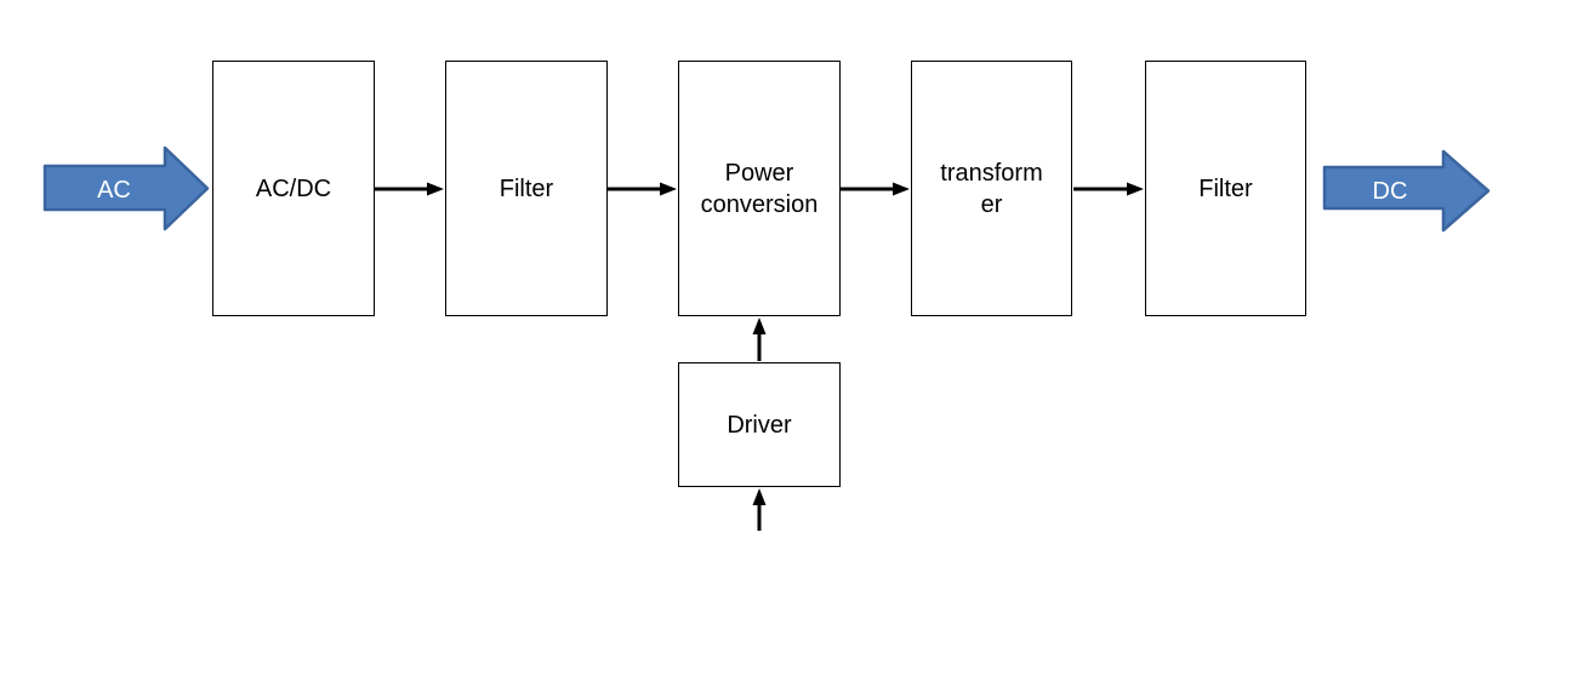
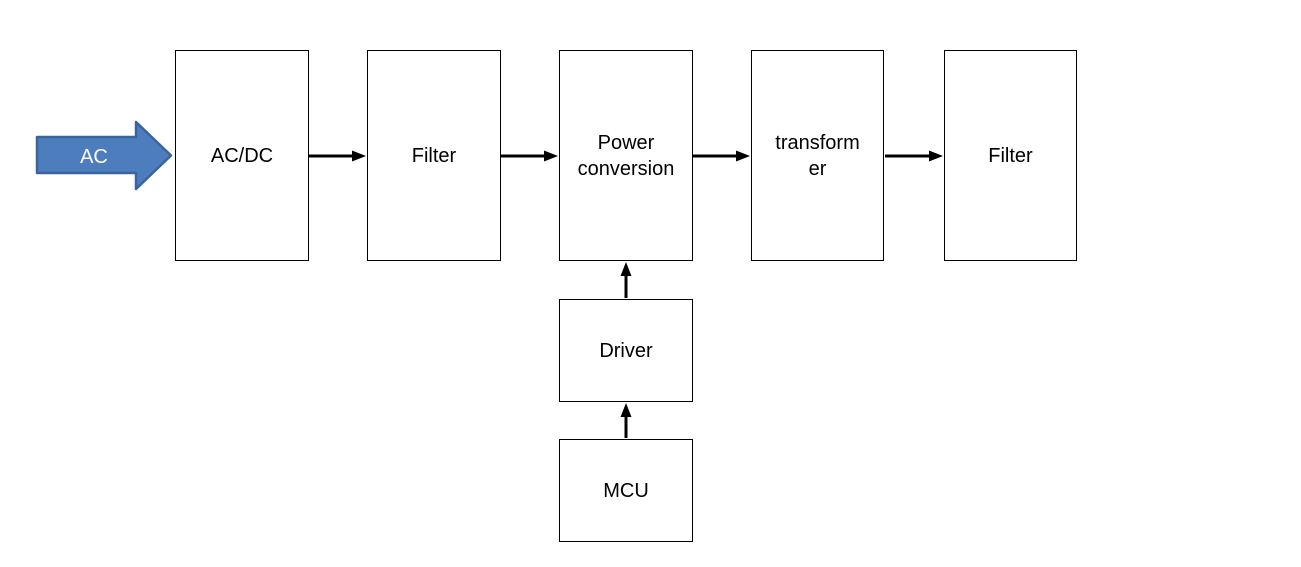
  AC
- DC
  AC/DC
  Filter
  Power conversion
  transform
  er
  Filter
  Driver
+ MCU
